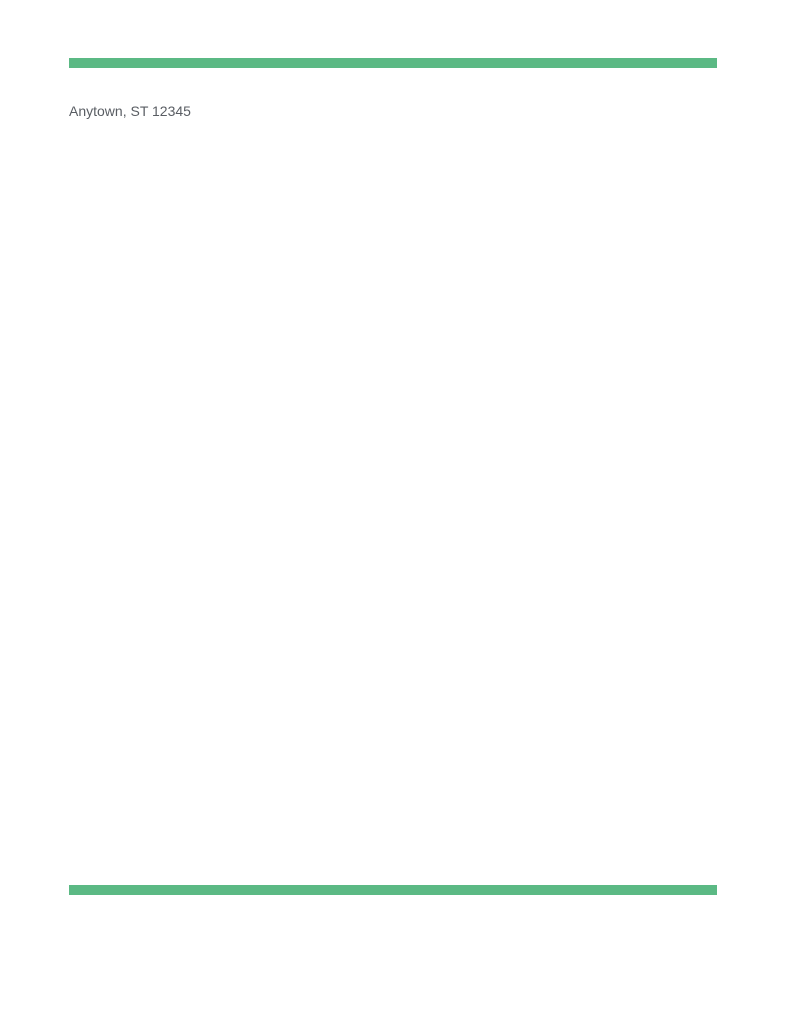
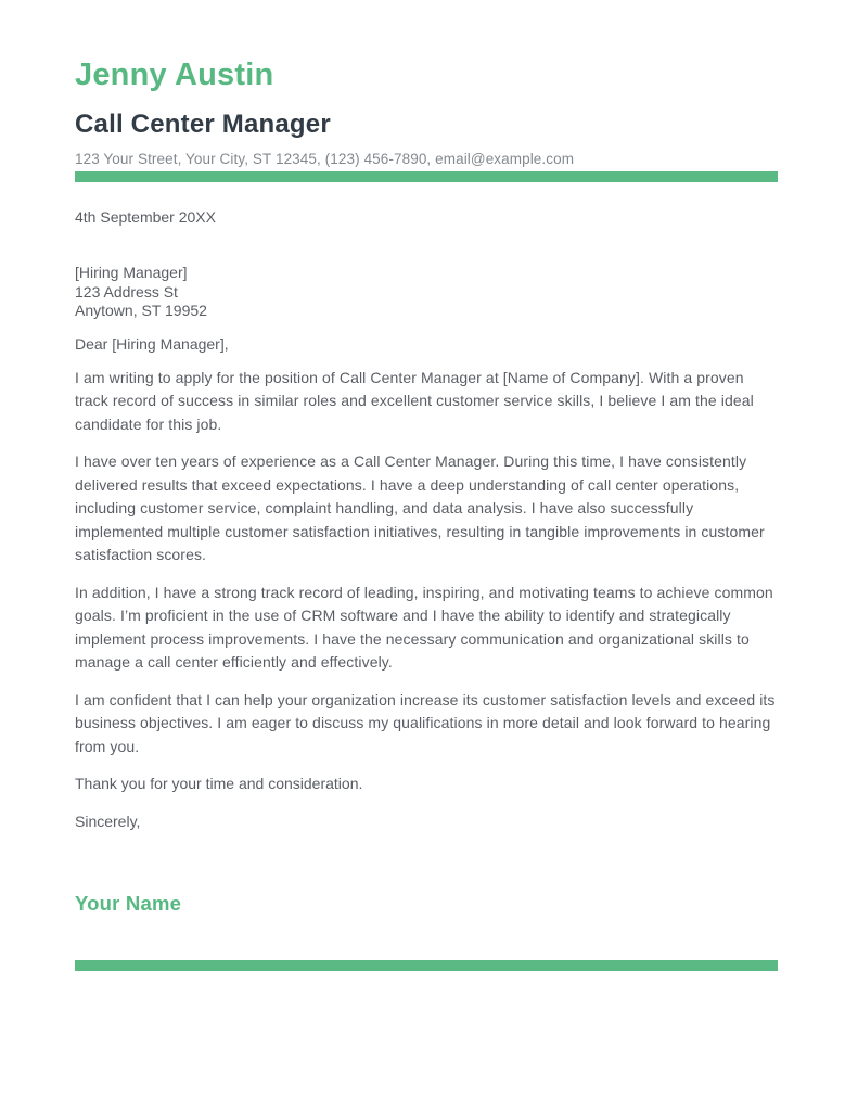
+ Jenny Austin
+ Call Center Manager
+ 123 Your Street, Your City, ST 12345, (123) 456-7890, email@example.com
+ 4th September 20XX
+ [Hiring Manager]
+ 123 Address St
- Anytown, ST 12345
+ Anytown, ST 19952
+ Dear [Hiring Manager],
+ I am writing to apply for the position of Call Center Manager at [Name of Company]. With a proven track record of success in similar roles and excellent customer service skills, I believe I am the ideal candidate for this job.
+ I have over ten years of experience as a Call Center Manager. During this time, I have consistently delivered results that exceed expectations. I have a deep understanding of call center operations, including customer service, complaint handling, and data analysis. I have also successfully implemented multiple customer satisfaction initiatives, resulting in tangible improvements in customer satisfaction scores.
+ In addition, I have a strong track record of leading, inspiring, and motivating teams to achieve common goals. I’m proficient in the use of CRM software and I have the ability to identify and strategically implement process improvements. I have the necessary communication and organizational skills to manage a call center efficiently and effectively.
+ I am confident that I can help your organization increase its customer satisfaction levels and exceed its business objectives. I am eager to discuss my qualifications in more detail and look forward to hearing from you.
+ Thank you for your time and consideration.
+ Sincerely,
+ Your Name
